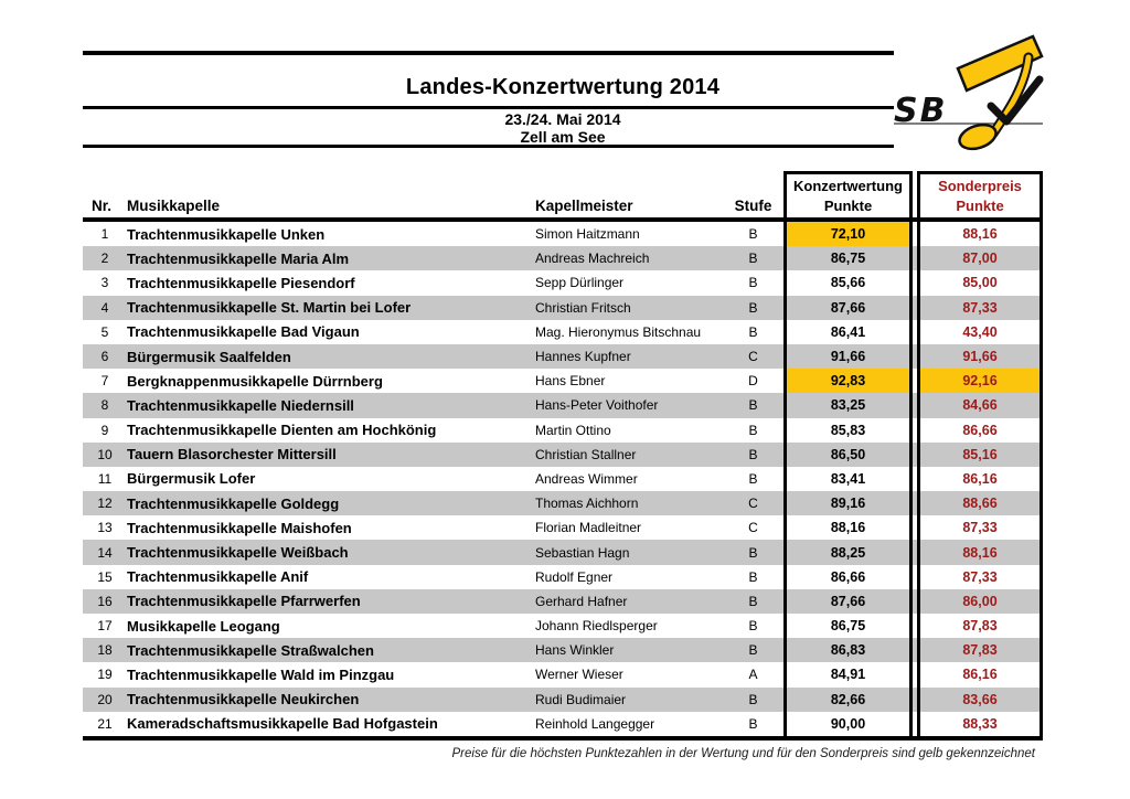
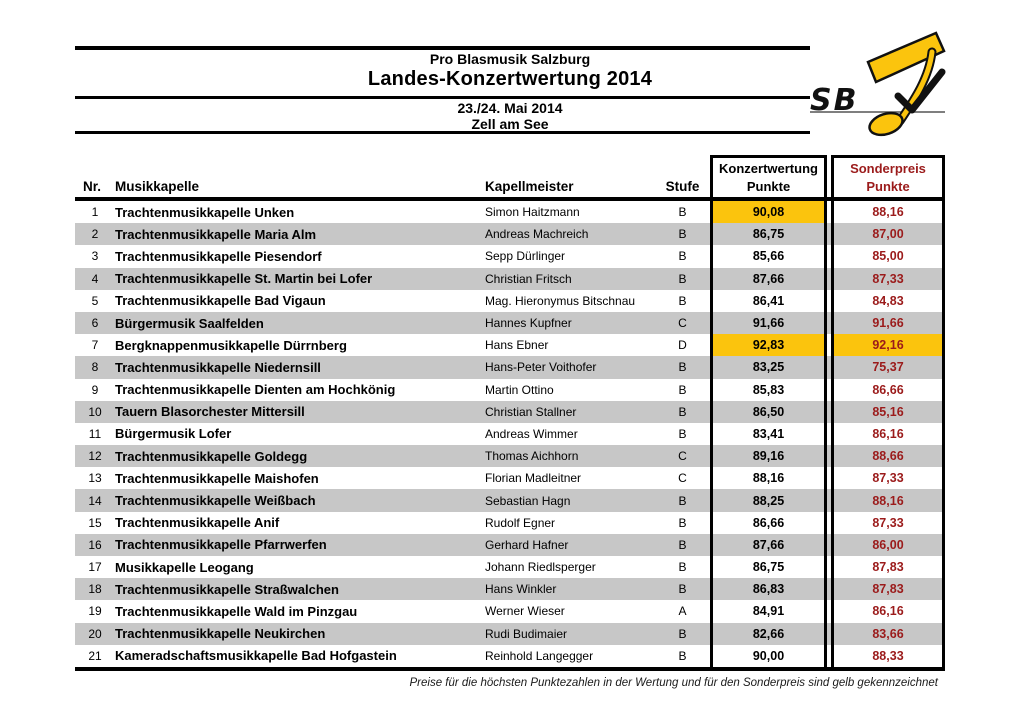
+ Pro Blasmusik Salzburg
  Landes-Konzertwertung 2014
  23./24. Mai 2014
  Zell am See
  SB
  Nr.
  Musikkapelle
  Kapellmeister
  Stufe
  Konzertwertung
  Punkte
  Sonderpreis
  Punkte
  1
  Trachtenmusikkapelle Unken
  Simon Haitzmann
  B
- 72,10
+ 90,08
  88,16
  2
  Trachtenmusikkapelle Maria Alm
  Andreas Machreich
  B
  86,75
  87,00
  3
  Trachtenmusikkapelle Piesendorf
  Sepp Dürlinger
  B
  85,66
  85,00
  4
  Trachtenmusikkapelle St. Martin bei Lofer
  Christian Fritsch
  B
  87,66
  87,33
  5
  Trachtenmusikkapelle Bad Vigaun
  Mag. Hieronymus Bitschnau
  B
  86,41
- 43,40
+ 84,83
  6
  Bürgermusik Saalfelden
  Hannes Kupfner
  C
  91,66
  91,66
  7
  Bergknappenmusikkapelle Dürrnberg
  Hans Ebner
  D
  92,83
  92,16
  8
  Trachtenmusikkapelle Niedernsill
  Hans-Peter Voithofer
  B
  83,25
- 84,66
+ 75,37
  9
  Trachtenmusikkapelle Dienten am Hochkönig
  Martin Ottino
  B
  85,83
  86,66
  10
  Tauern Blasorchester Mittersill
  Christian Stallner
  B
  86,50
  85,16
  11
  Bürgermusik Lofer
  Andreas Wimmer
  B
  83,41
  86,16
  12
  Trachtenmusikkapelle Goldegg
  Thomas Aichhorn
  C
  89,16
  88,66
  13
  Trachtenmusikkapelle Maishofen
  Florian Madleitner
  C
  88,16
  87,33
  14
  Trachtenmusikkapelle Weißbach
  Sebastian Hagn
  B
  88,25
  88,16
  15
  Trachtenmusikkapelle Anif
  Rudolf Egner
  B
  86,66
  87,33
  16
  Trachtenmusikkapelle Pfarrwerfen
  Gerhard Hafner
  B
  87,66
  86,00
  17
  Musikkapelle Leogang
  Johann Riedlsperger
  B
  86,75
  87,83
  18
  Trachtenmusikkapelle Straßwalchen
  Hans Winkler
  B
  86,83
  87,83
  19
  Trachtenmusikkapelle Wald im Pinzgau
  Werner Wieser
  A
  84,91
  86,16
  20
  Trachtenmusikkapelle Neukirchen
  Rudi Budimaier
  B
  82,66
  83,66
  21
  Kameradschaftsmusikkapelle Bad Hofgastein
  Reinhold Langegger
  B
  90,00
  88,33
  Preise für die höchsten Punktezahlen in der Wertung und für den Sonderpreis sind gelb gekennzeichnet
